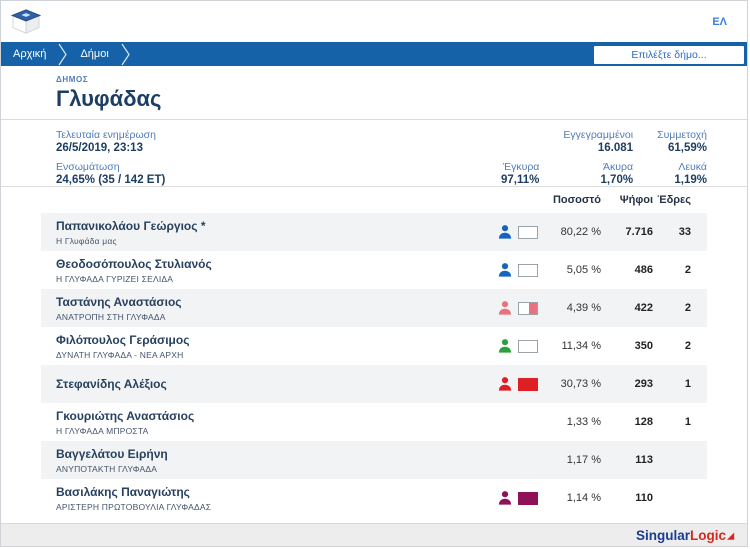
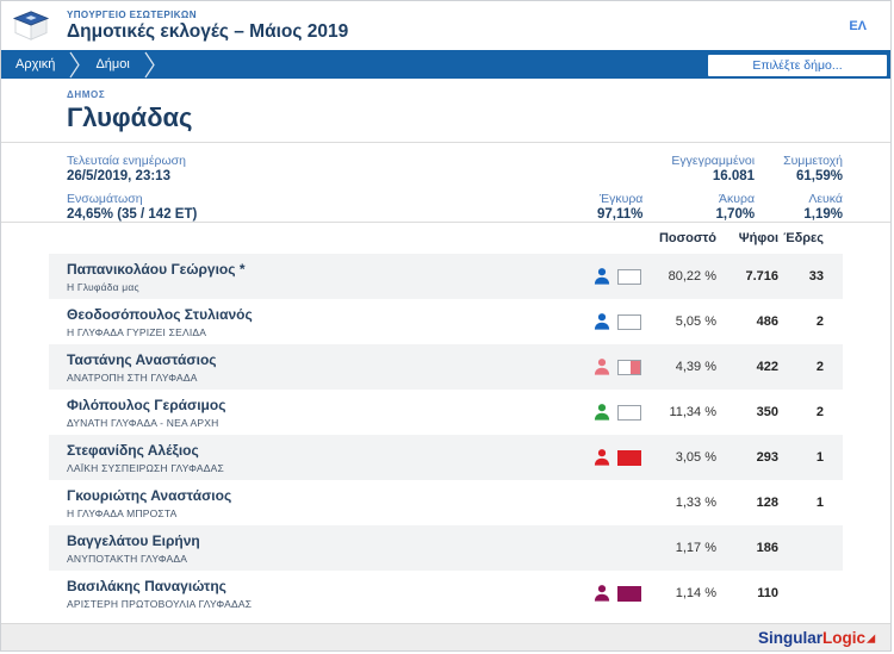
+ ΥΠΟΥΡΓΕΙΟ ΕΣΩΤΕΡΙΚΩΝ
+ Δημοτικές εκλογές – Μάιος 2019
  ΕΛ
  Αρχική
  Δήμοι
  Επιλέξτε δήμο...
  ΔΗΜΟΣ
  Γλυφάδας
  Τελευταία ενημέρωση
  26/5/2019, 23:13
  Ενσωμάτωση
  24,65% (35 / 142 ΕΤ)
  Εγγεγραμμένοι
  16.081
  Συμμετοχή
  61,59%
  Έγκυρα
  97,11%
  Άκυρα
  1,70%
  Λευκά
  1,19%
  Ποσοστό
  Ψήφοι
  Έδρες
  Παπανικολάου Γεώργιος *
  Η Γλυφάδα μας
  80,22 %
  7.716
  33
  Θεοδοσόπουλος Στυλιανός
  Η ΓΛΥΦΑΔΑ ΓΥΡΙΖΕΙ ΣΕΛΙΔΑ
  5,05 %
  486
  2
  Ταστάνης Αναστάσιος
  ΑΝΑΤΡΟΠΗ ΣΤΗ ΓΛΥΦΑΔΑ
  4,39 %
  422
  2
  Φιλόπουλος Γεράσιμος
  ΔΥΝΑΤΗ ΓΛΥΦΑΔΑ - ΝΕΑ ΑΡΧΗ
  11,34 %
  350
  2
  Στεφανίδης Αλέξιος
+ ΛΑΪΚΗ ΣΥΣΠΕΙΡΩΣΗ ΓΛΥΦΑΔΑΣ
- 30,73 %
+ 3,05 %
  293
  1
  Γκουριώτης Αναστάσιος
  Η ΓΛΥΦΑΔΑ ΜΠΡΟΣΤΑ
  1,33 %
  128
  1
  Βαγγελάτου Ειρήνη
  ΑΝΥΠΟΤΑΚΤΗ ΓΛΥΦΑΔΑ
  1,17 %
- 113
+ 186
  Βασιλάκης Παναγιώτης
  ΑΡΙΣΤΕΡΗ ΠΡΩΤΟΒΟΥΛΙΑ ΓΛΥΦΑΔΑΣ
  1,14 %
  110
  Singular
  Logic
